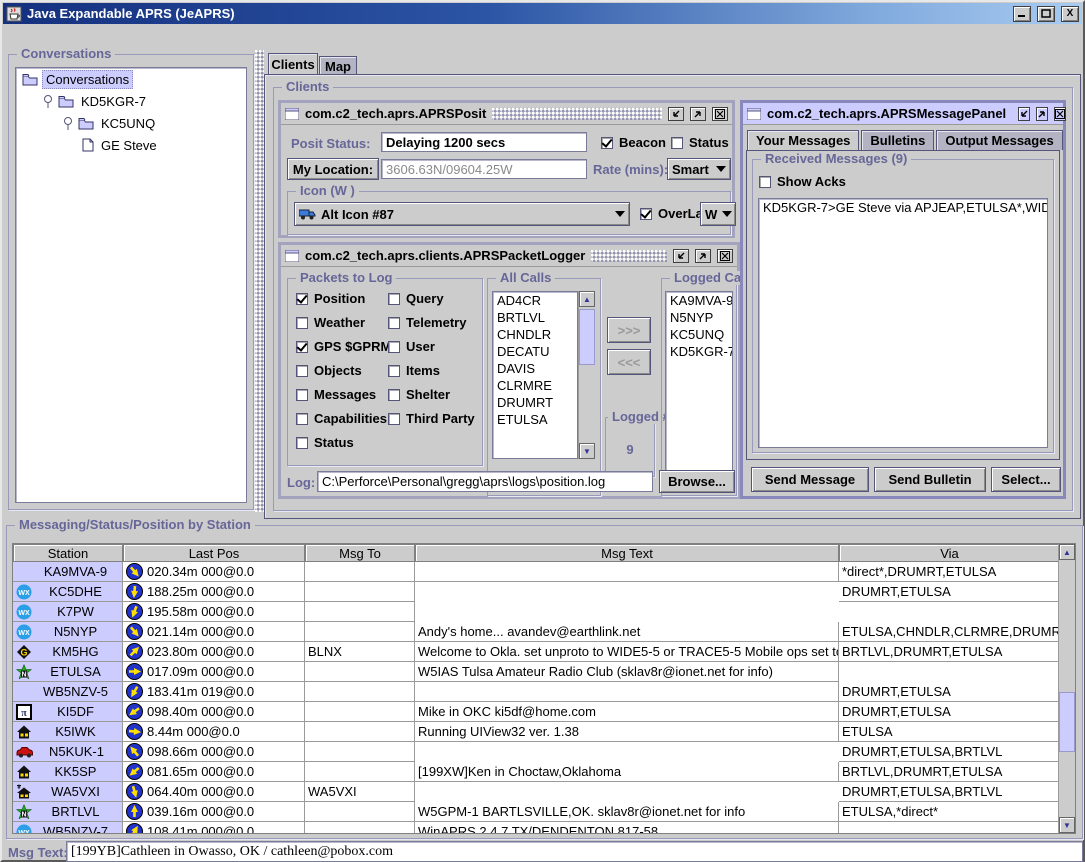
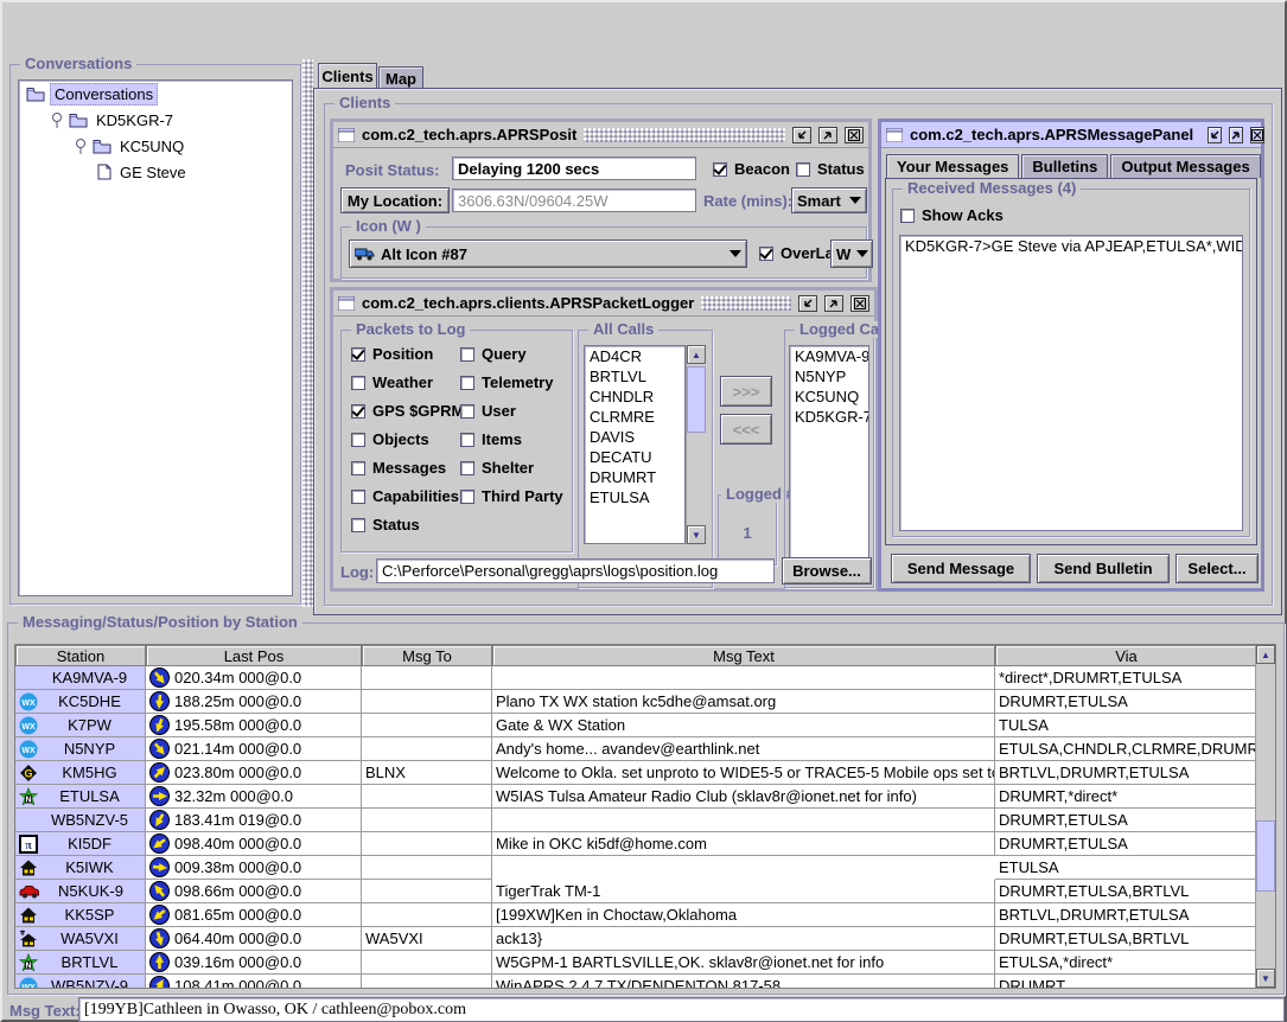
- Java Expandable APRS (JeAPRS)
- X
  Conversations
  Conversations
  KD5KGR-7
  KC5UNQ
  GE Steve
  Clients
  Map
  Clients
  com.c2_tech.aprs.APRSPosit
  Posit Status:
  Delaying 1200 secs
  Beacon
  Status
  My Location:
  3606.63N/09604.25W
  Rate (mins):
  Smart
  Icon (W )
  Alt Icon #87
  OverL
  W
  com.c2_tech.aprs.clients.APRSPacketLogger
  Packets to Log
  Position
  Query
  Weather
  Telemetry
  GPS $GPRM
  User
  Objects
  Items
  Messages
  Shelter
  Capabilities
  Third Party
  Status
  All Calls
  AD4CR
  BRTLVL
  CHNDLR
- DECATU
+ CLRMRE
  DAVIS
- CLRMRE
+ DECATU
  DRUMRT
  ETULSA
  ▲
  ▼
  >>>
  <<<
  Logged
- 9
+ 1
  Logged Ca
  KA9MVA-9
  N5NYP
  KC5UNQ
  KD5KGR-7
  Log:
  C:\Perforce\Personal\gregg\aprs\logs\position.log
  Browse...
  com.c2_tech.aprs.APRSMessagePanel
  Your Messages
  Bulletins
  Output Messages
- Received Messages (9)
+ Received Messages (4)
  Show Acks
  KD5KGR-7>GE Steve via APJEAP,ETULSA*,WID
  Send Message
  Send Bulletin
  Select...
  Messaging/Status/Position by Station
  Station
  Last Pos
  Msg To
  Msg Text
  Via
  KA9MVA-9
  020.34m 000@0.0
  *direct*,DRUMRT,ETULSA
  KC5DHE
  188.25m 000@0.0
+ Plano TX WX station kc5dhe@amsat.org
  DRUMRT,ETULSA
  K7PW
  195.58m 000@0.0
+ Gate & WX Station
+ TULSA
  N5NYP
  021.14m 000@0.0
  Andy's home... avandev@earthlink.net
  ETULSA,CHNDLR,CLRMRE,DRUMR
  G
  KM5HG
  023.80m 000@0.0
  BLNX
  Welcome to Okla. set unproto to WIDE5-5 or TRACE5-5 Mobile ops set t
  BRTLVL,DRUMRT,ETULSA
  ETULSA
- 017.09m 000@0.0
+ 32.32m 000@0.0
  W5IAS Tulsa Amateur Radio Club (sklav8r@ionet.net for info)
+ DRUMRT,*direct*
  WB5NZV-5
  183.41m 019@0.0
  DRUMRT,ETULSA
  π
  KI5DF
  098.40m 000@0.0
  Mike in OKC ki5df@home.com
  DRUMRT,ETULSA
  K5IWK
- 8.44m 000@0.0
+ 009.38m 000@0.0
- Running UIView32 ver. 1.38
  ETULSA
- N5KUK-1
+ N5KUK-9
  098.66m 000@0.0
+ TigerTrak TM-1
  DRUMRT,ETULSA,BRTLVL
  KK5SP
  081.65m 000@0.0
  [199XW]Ken in Choctaw,Oklahoma
  BRTLVL,DRUMRT,ETULSA
  WA5VXI
  064.40m 000@0.0
  WA5VXI
+ ack13}
  DRUMRT,ETULSA,BRTLVL
  BRTLVL
  039.16m 000@0.0
  W5GPM-1 BARTLSVILLE,OK. sklav8r@ionet.net for info
  ETULSA,*direct*
- WB5NZV-7
+ WB5NZV-9
  108.41m 000@0.0
  WinAPRS 2.4.7 TX/DENDENTON 817-58...
+ DRUMRT...
  ▲
  ▼
  Msg Text
  [199YB]Cathleen in Owasso, OK / cathleen@pobox.com
